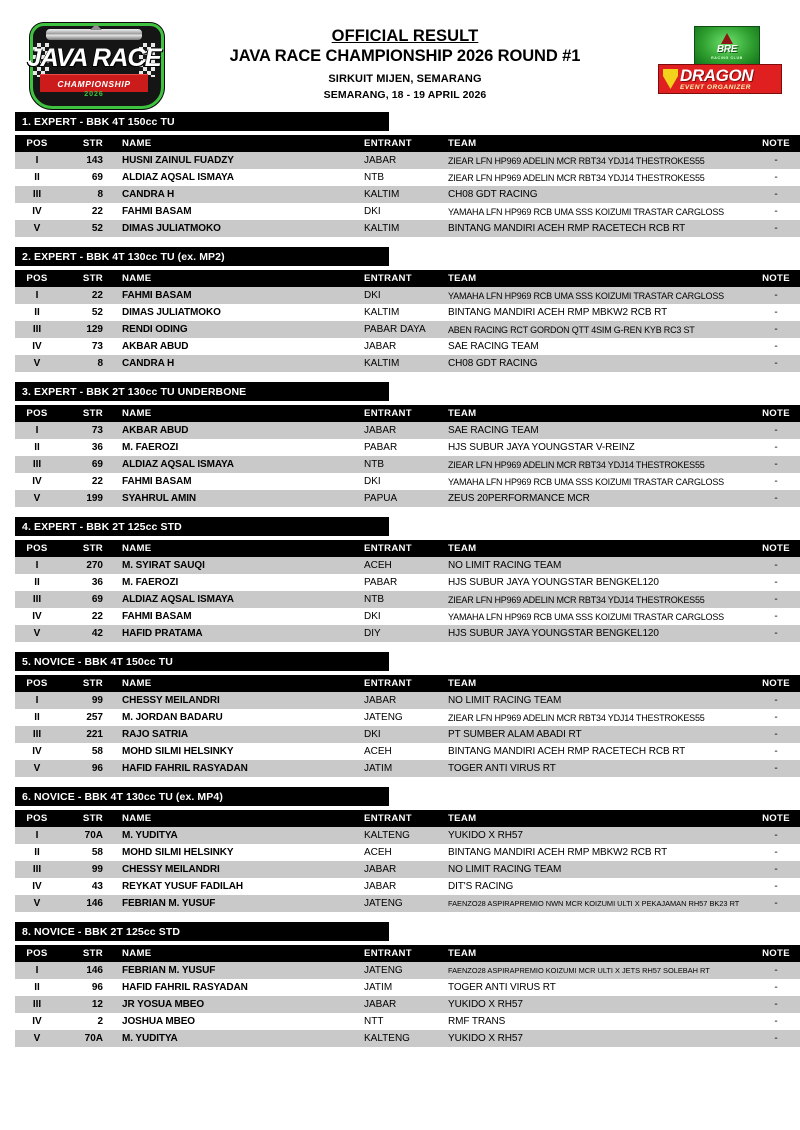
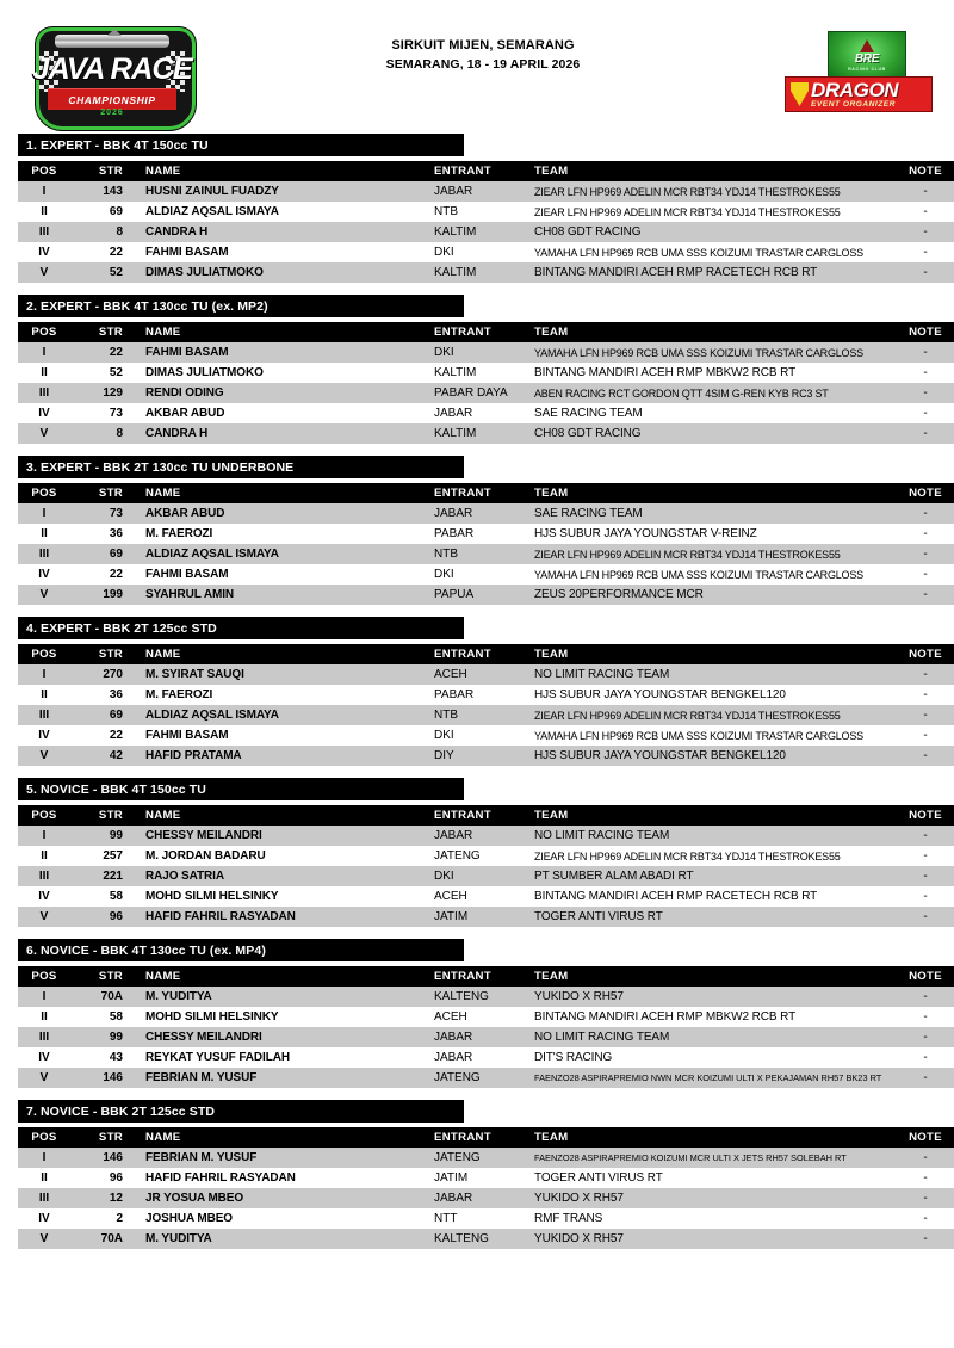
  JAVA RACE
  CHAMPIONSHIP
- OFFICIAL RESULT
- JAVA RACE CHAMPIONSHIP 2026 ROUND #1
  SIRKUIT MIJEN, SEMARANG
  SEMARANG, 18 - 19 APRIL 2026
  BRE
  DRAGON
  1. EXPERT - BBK 4T 150cc TU
  POS	STR	NAME	ENTRANT	TEAM	NOTE
  I	143	HUSNI ZAINUL FUADZY	JABAR	ZIEAR LFN HP969 ADELIN MCR RBT34 YDJ14 THESTROKES55	-
  II	69	ALDIAZ AQSAL ISMAYA	NTB	ZIEAR LFN HP969 ADELIN MCR RBT34 YDJ14 THESTROKES55	-
  III	8	CANDRA H	KALTIM	CH08 GDT RACING	-
  IV	22	FAHMI BASAM	DKI	YAMAHA LFN HP969 RCB UMA SSS KOIZUMI TRASTAR CARGLOSS	-
  V	52	DIMAS JULIATMOKO	KALTIM	BINTANG MANDIRI ACEH RMP RACETECH RCB RT	-
  2. EXPERT - BBK 4T 130cc TU (ex. MP2)
  POS	STR	NAME	ENTRANT	TEAM	NOTE
  I	22	FAHMI BASAM	DKI	YAMAHA LFN HP969 RCB UMA SSS KOIZUMI TRASTAR CARGLOSS	-
  II	52	DIMAS JULIATMOKO	KALTIM	BINTANG MANDIRI ACEH RMP MBKW2 RCB RT	-
  III	129	RENDI ODING	PABAR DAYA	ABEN RACING RCT GORDON QTT 4SIM G-REN KYB RC3 ST	-
  IV	73	AKBAR ABUD	JABAR	SAE RACING TEAM	-
  V	8	CANDRA H	KALTIM	CH08 GDT RACING	-
  3. EXPERT - BBK 2T 130cc TU UNDERBONE
  POS	STR	NAME	ENTRANT	TEAM	NOTE
  I	73	AKBAR ABUD	JABAR	SAE RACING TEAM	-
  II	36	M. FAEROZI	PABAR	HJS SUBUR JAYA YOUNGSTAR V-REINZ	-
  III	69	ALDIAZ AQSAL ISMAYA	NTB	ZIEAR LFN HP969 ADELIN MCR RBT34 YDJ14 THESTROKES55	-
  IV	22	FAHMI BASAM	DKI	YAMAHA LFN HP969 RCB UMA SSS KOIZUMI TRASTAR CARGLOSS	-
  V	199	SYAHRUL AMIN	PAPUA	ZEUS 20PERFORMANCE MCR	-
  4. EXPERT - BBK 2T 125cc STD
  POS	STR	NAME	ENTRANT	TEAM	NOTE
  I	270	M. SYIRAT SAUQI	ACEH	NO LIMIT RACING TEAM	-
  II	36	M. FAEROZI	PABAR	HJS SUBUR JAYA YOUNGSTAR BENGKEL120	-
  III	69	ALDIAZ AQSAL ISMAYA	NTB	ZIEAR LFN HP969 ADELIN MCR RBT34 YDJ14 THESTROKES55	-
  IV	22	FAHMI BASAM	DKI	YAMAHA LFN HP969 RCB UMA SSS KOIZUMI TRASTAR CARGLOSS	-
  V	42	HAFID PRATAMA	DIY	HJS SUBUR JAYA YOUNGSTAR BENGKEL120	-
  5. NOVICE - BBK 4T 150cc TU
  POS	STR	NAME	ENTRANT	TEAM	NOTE
  I	99	CHESSY MEILANDRI	JABAR	NO LIMIT RACING TEAM	-
  II	257	M. JORDAN BADARU	JATENG	ZIEAR LFN HP969 ADELIN MCR RBT34 YDJ14 THESTROKES55	-
  III	221	RAJO SATRIA	DKI	PT SUMBER ALAM ABADI RT	-
  IV	58	MOHD SILMI HELSINKY	ACEH	BINTANG MANDIRI ACEH RMP RACETECH RCB RT	-
  V	96	HAFID FAHRIL RASYADAN	JATIM	TOGER ANTI VIRUS RT	-
  6. NOVICE - BBK 4T 130cc TU (ex. MP4)
  POS	STR	NAME	ENTRANT	TEAM	NOTE
  I	70A	M. YUDITYA	KALTENG	YUKIDO X RH57	-
  II	58	MOHD SILMI HELSINKY	ACEH	BINTANG MANDIRI ACEH RMP MBKW2 RCB RT	-
  III	99	CHESSY MEILANDRI	JABAR	NO LIMIT RACING TEAM	-
  IV	43	REYKAT YUSUF FADILAH	JABAR	DIT'S RACING	-
  V	146	FEBRIAN M. YUSUF	JATENG	FAENZO28 ASPIRAPREMIO NWN MCR KOIZUMI ULTI X PEKAJAMAN RH57 BK23 RT	-
- 8. NOVICE - BBK 2T 125cc STD
+ 7. NOVICE - BBK 2T 125cc STD
  POS	STR	NAME	ENTRANT	TEAM	NOTE
  I	146	FEBRIAN M. YUSUF	JATENG	FAENZO28 ASPIRAPREMIO KOIZUMI MCR ULTI X JETS RH57 SOLEBAH RT	-
  II	96	HAFID FAHRIL RASYADAN	JATIM	TOGER ANTI VIRUS RT	-
  III	12	JR YOSUA MBEO	JABAR	YUKIDO X RH57	-
  IV	2	JOSHUA MBEO	NTT	RMF TRANS	-
  V	70A	M. YUDITYA	KALTENG	YUKIDO X RH57	-
